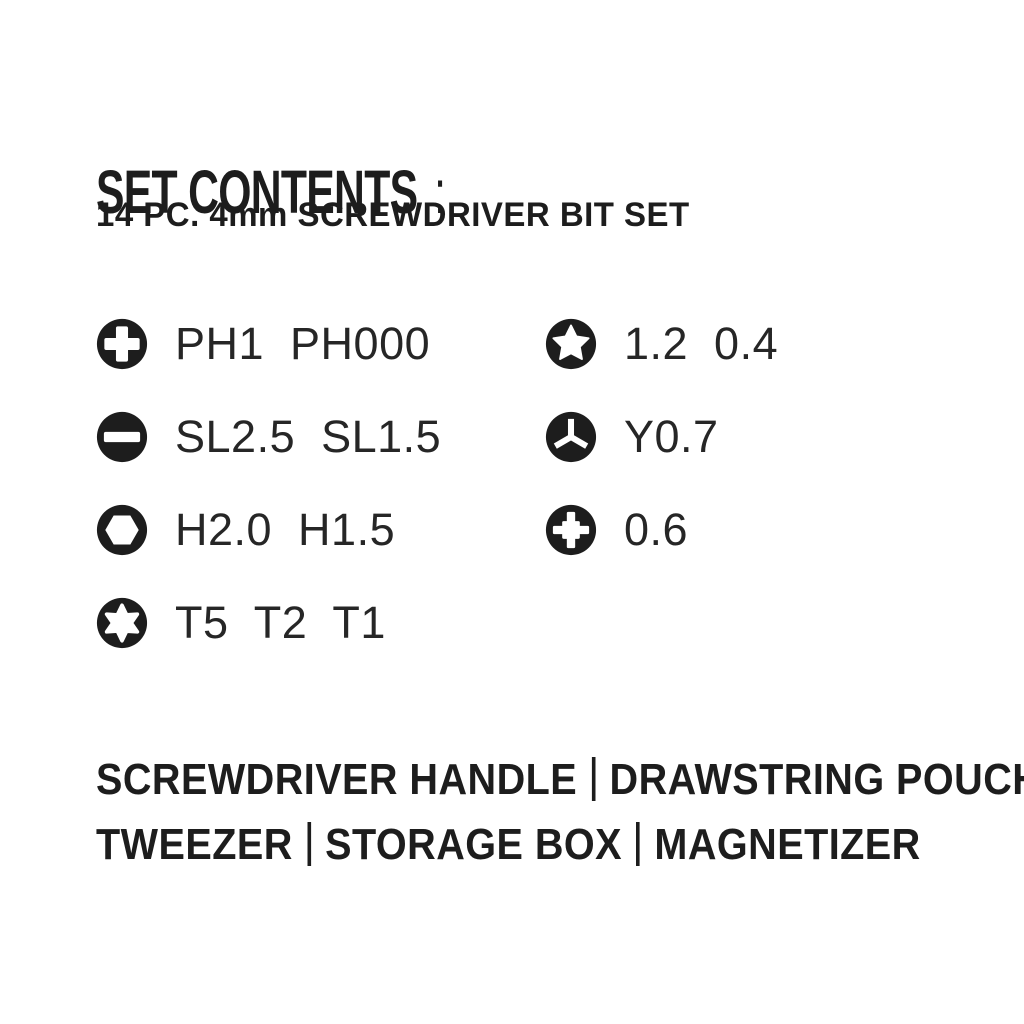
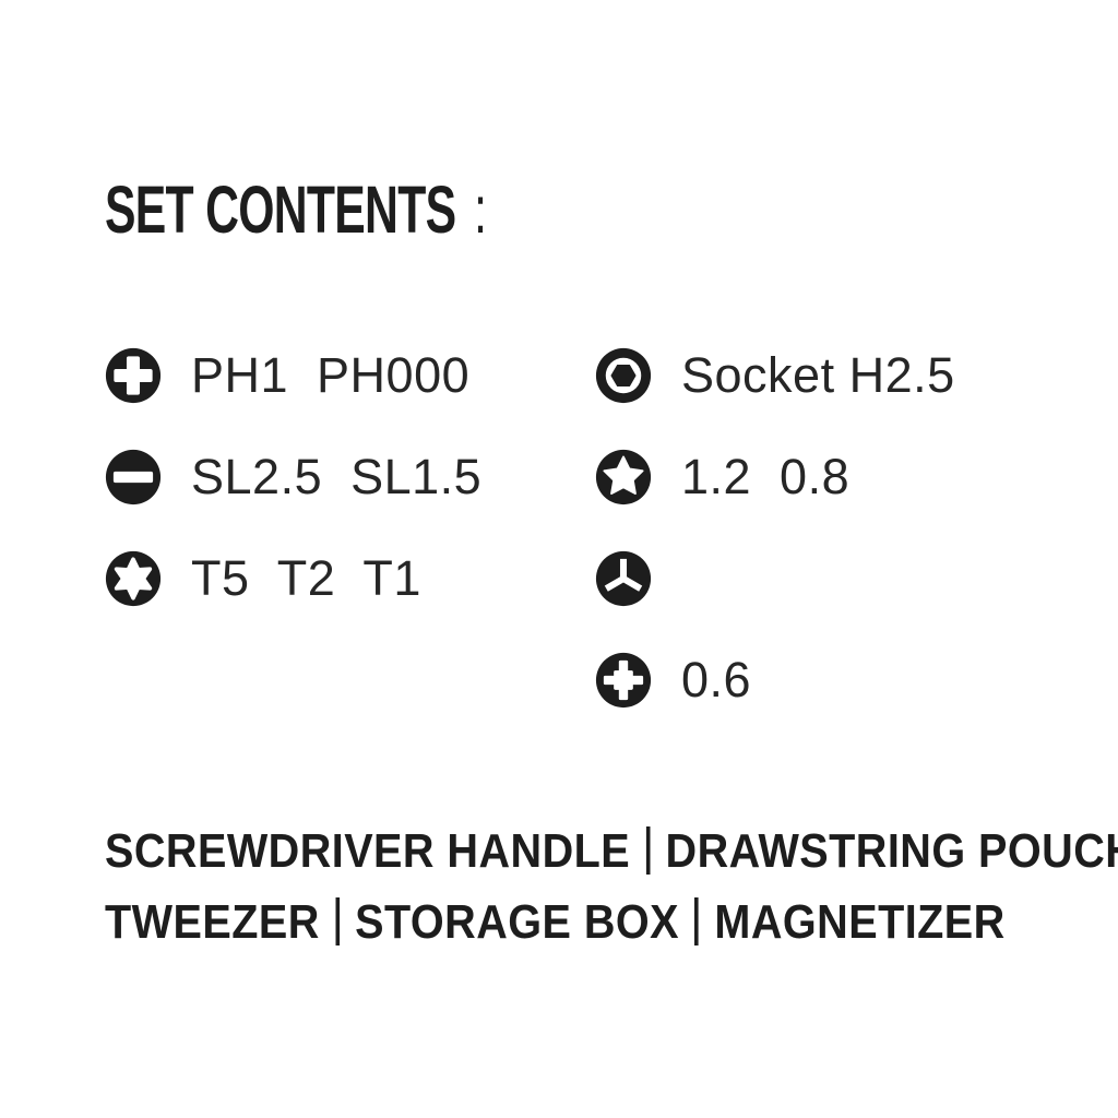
  SET CONTENTS :
- 14 PC. 4mm SCREWDRIVER BIT SET
  PH1 PH000
  SL2.5 SL1.5
- H2.0 H1.5
  T5 T2 T1
+ Socket H2.5
- 1.2 0.4
+ 1.2 0.8
- Y0.7
  0.6
  SCREWDRIVER HANDLE DRAWSTRING POUC
  TWEEZER STORAGE BOX MAGNETIZER
